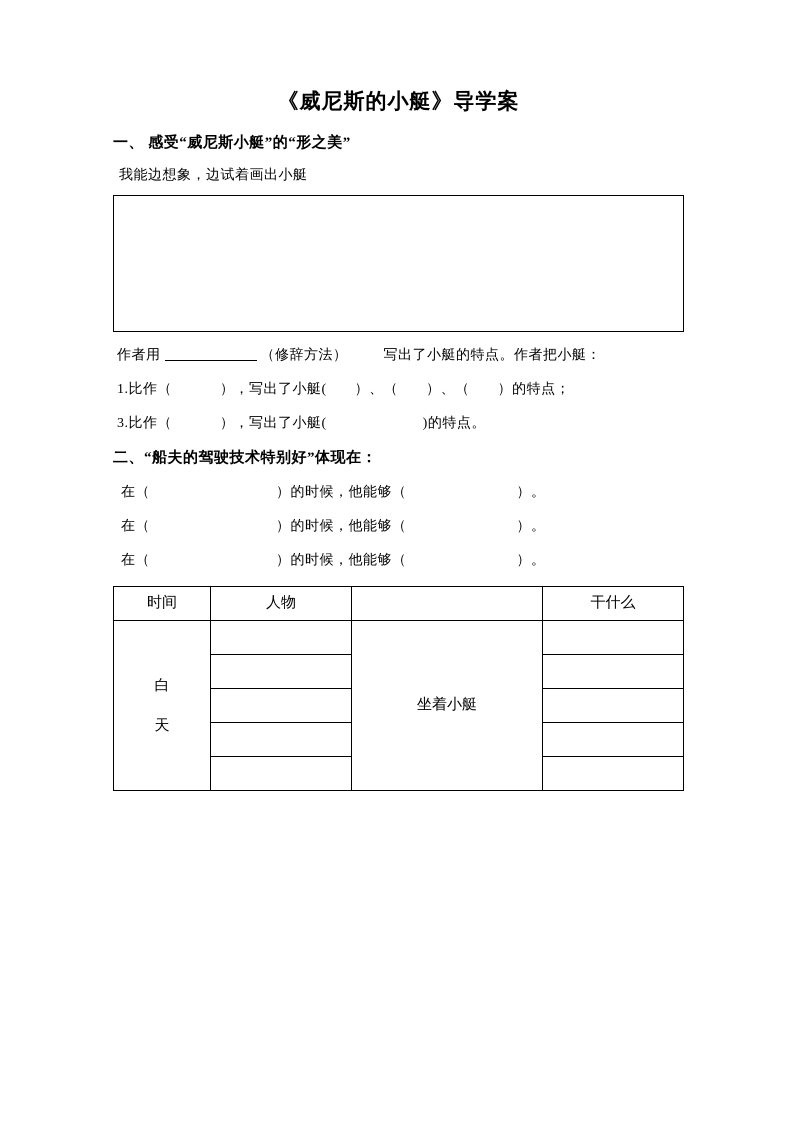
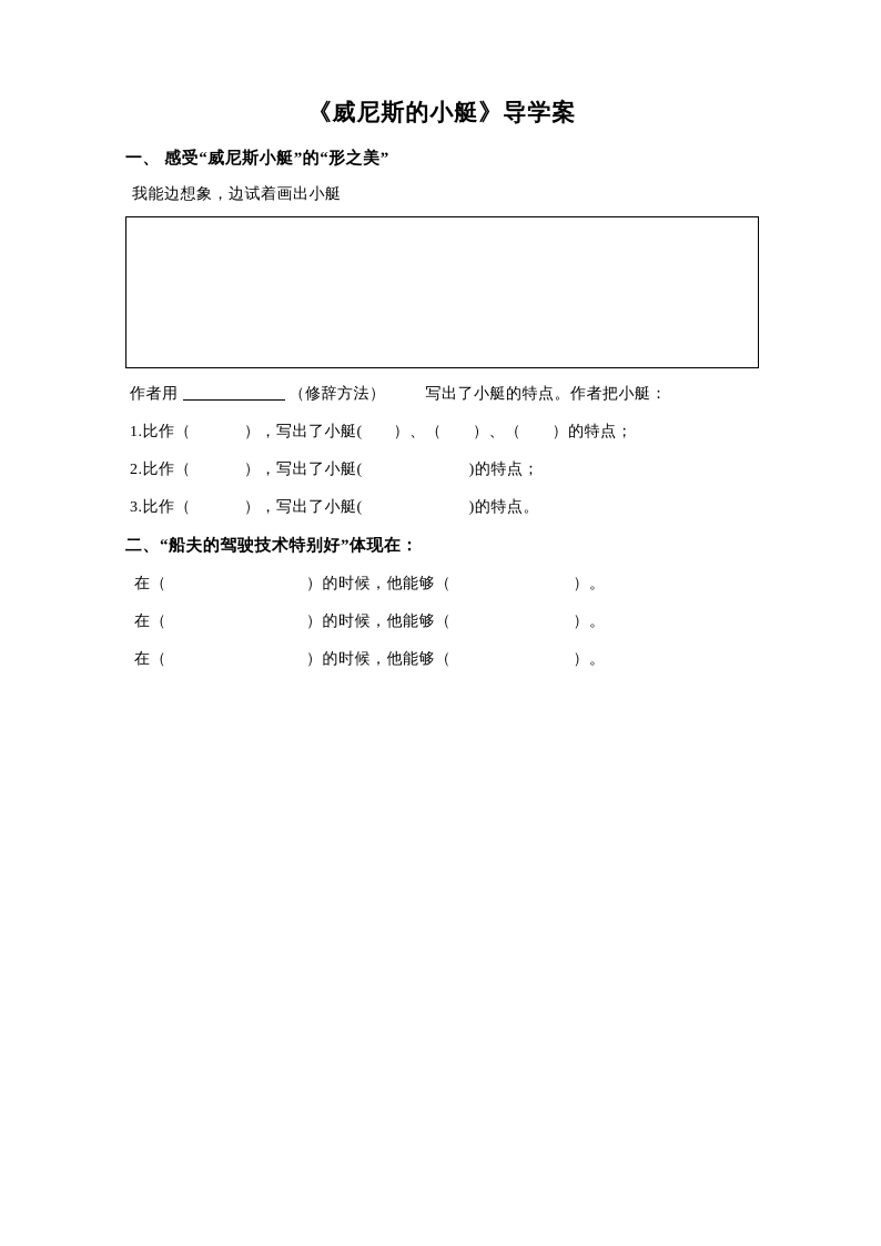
  《威尼斯的小艇》导学案
  一、 感受“威尼斯小艇”的“形之美”
  我能边想象，边试着画出小艇
  作者用 （修辞方法） 写出了小艇的特点。作者把小艇：
  1.比作（ ），写出了小艇( ）、（ ）、（ ）的特点；
+ 2.比作（ ），写出了小艇( )的特点；
  3.比作（ ），写出了小艇( )的特点。
  二、“船夫的驾驶技术特别好”体现在：
  在（ ）的时候，他能够（ ）。
  在（ ）的时候，他能够（ ）。
  在（ ）的时候，他能够（ ）。
- 时间	人物		干什么
- 白 天		坐着小艇
